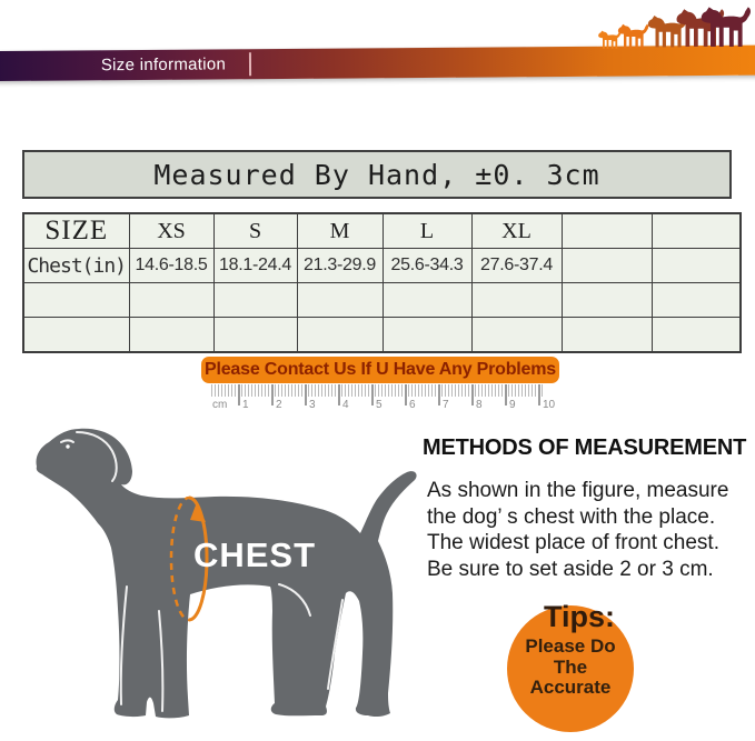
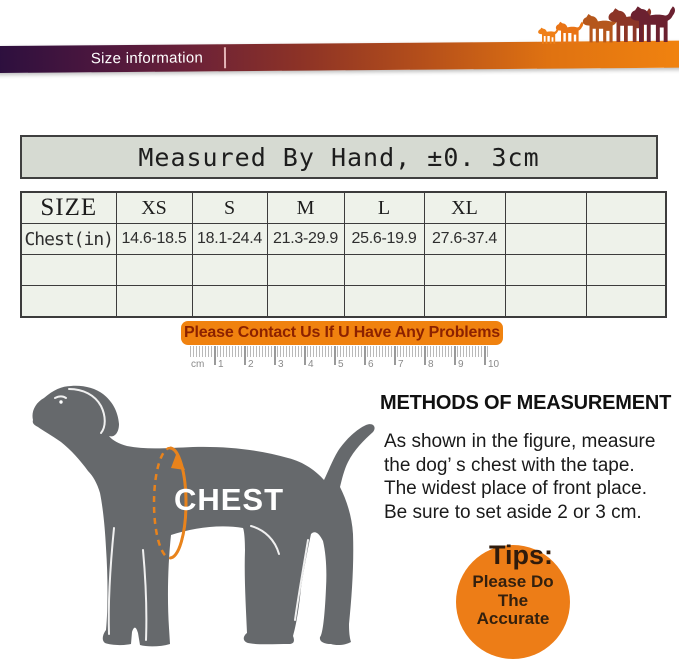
  Size information
  Measured By Hand, ±0. 3cm
  SIZE	XS	S	M	L	XL
- Chest(in)	14.6-18.5	18.1-24.4	21.3-29.9	25.6-34.3	27.6-37.4
+ Chest(in)	14.6-18.5	18.1-24.4	21.3-29.9	25.6-19.9	27.6-37.4
  Please Contact Us If U Have Any Problems
  cm
  1
  2
  3
  4
  5
  6
  7
  8
  9
  10
  CHEST
  METHODS OF MEASUREMENT
  As shown in the figure, measure
- the dog’ s chest with the place.
+ the dog’ s chest with the tape.
- The widest place of front chest.
+ The widest place of front place.
  Be sure to set aside 2 or 3 cm.
  Tips:
  Please Do
  The
  Accurate
